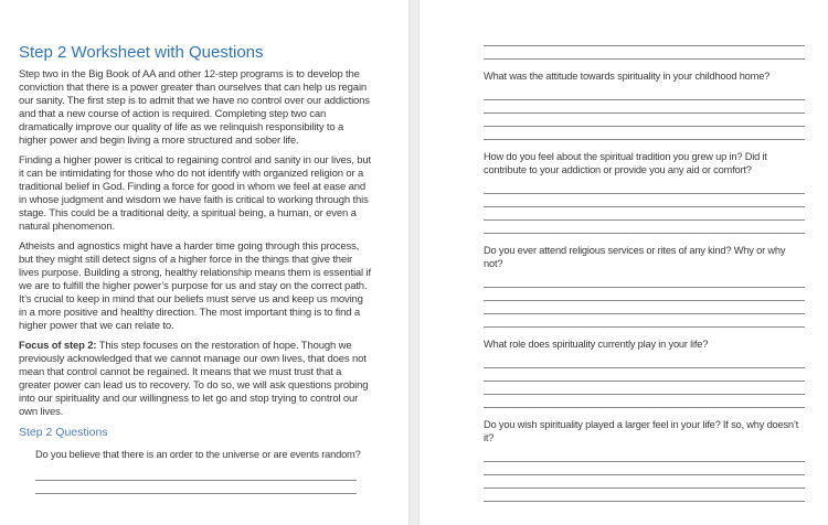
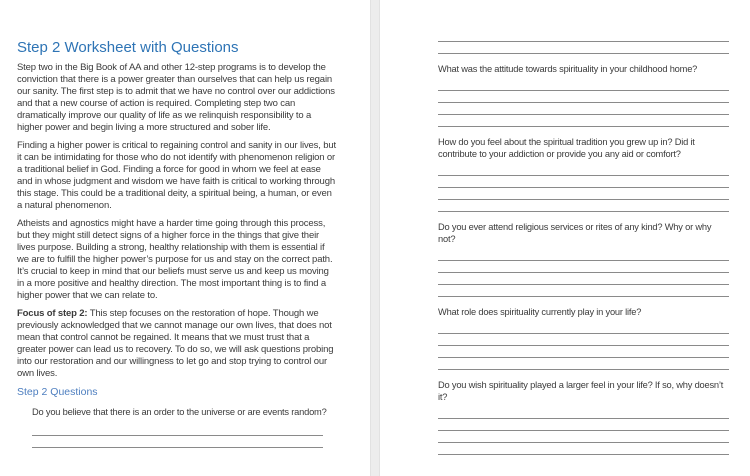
  Step 2 Worksheet with Questions
  Step two in the Big Book of AA and other 12-step programs is to develop the conviction that there is a power greater than ourselves that can help us regain our sanity. The first step is to admit that we have no control over our addictions and that a new course of action is required. Completing step two can dramatically improve our quality of life as we relinquish responsibility to a higher power and begin living a more structured and sober life.
- Finding a higher power is critical to regaining control and sanity in our lives, but it can be intimidating for those who do not identify with organized religion or a traditional belief in God. Finding a force for good in whom we feel at ease and in whose judgment and wisdom we have faith is critical to working through this stage. This could be a traditional deity, a spiritual being, a human, or even a natural phenomenon.
+ Finding a higher power is critical to regaining control and sanity in our lives, but it can be intimidating for those who do not identify with phenomenon religion or a traditional belief in God. Finding a force for good in whom we feel at ease and in whose judgment and wisdom we have faith is critical to working through this stage. This could be a traditional deity, a spiritual being, a human, or even a natural phenomenon.
- Atheists and agnostics might have a harder time going through this process, but they might still detect signs of a higher force in the things that give their lives purpose. Building a strong, healthy relationship means them is essential if we are to fulfill the higher power’s purpose for us and stay on the correct path. It’s crucial to keep in mind that our beliefs must serve us and keep us moving in a more positive and healthy direction. The most important thing is to find a higher power that we can relate to.
+ Atheists and agnostics might have a harder time going through this process, but they might still detect signs of a higher force in the things that give their lives purpose. Building a strong, healthy relationship with them is essential if we are to fulfill the higher power’s purpose for us and stay on the correct path. It’s crucial to keep in mind that our beliefs must serve us and keep us moving in a more positive and healthy direction. The most important thing is to find a higher power that we can relate to.
- Focus of step 2: This step focuses on the restoration of hope. Though we previously acknowledged that we cannot manage our own lives, that does not mean that control cannot be regained. It means that we must trust that a greater power can lead us to recovery. To do so, we will ask questions probing into our spirituality and our willingness to let go and stop trying to control our own lives.
+ Focus of step 2: This step focuses on the restoration of hope. Though we previously acknowledged that we cannot manage our own lives, that does not mean that control cannot be regained. It means that we must trust that a greater power can lead us to recovery. To do so, we will ask questions probing into our restoration and our willingness to let go and stop trying to control our own lives.
  Step 2 Questions
  Do you believe that there is an order to the universe or are events random?
  What was the attitude towards spirituality in your childhood home?
  How do you feel about the spiritual tradition you grew up in? Did it contribute to your addiction or provide you any aid or comfort?
  Do you ever attend religious services or rites of any kind? Why or why not?
  What role does spirituality currently play in your life?
  Do you wish spirituality played a larger feel in your life? If so, why doesn’t it?
